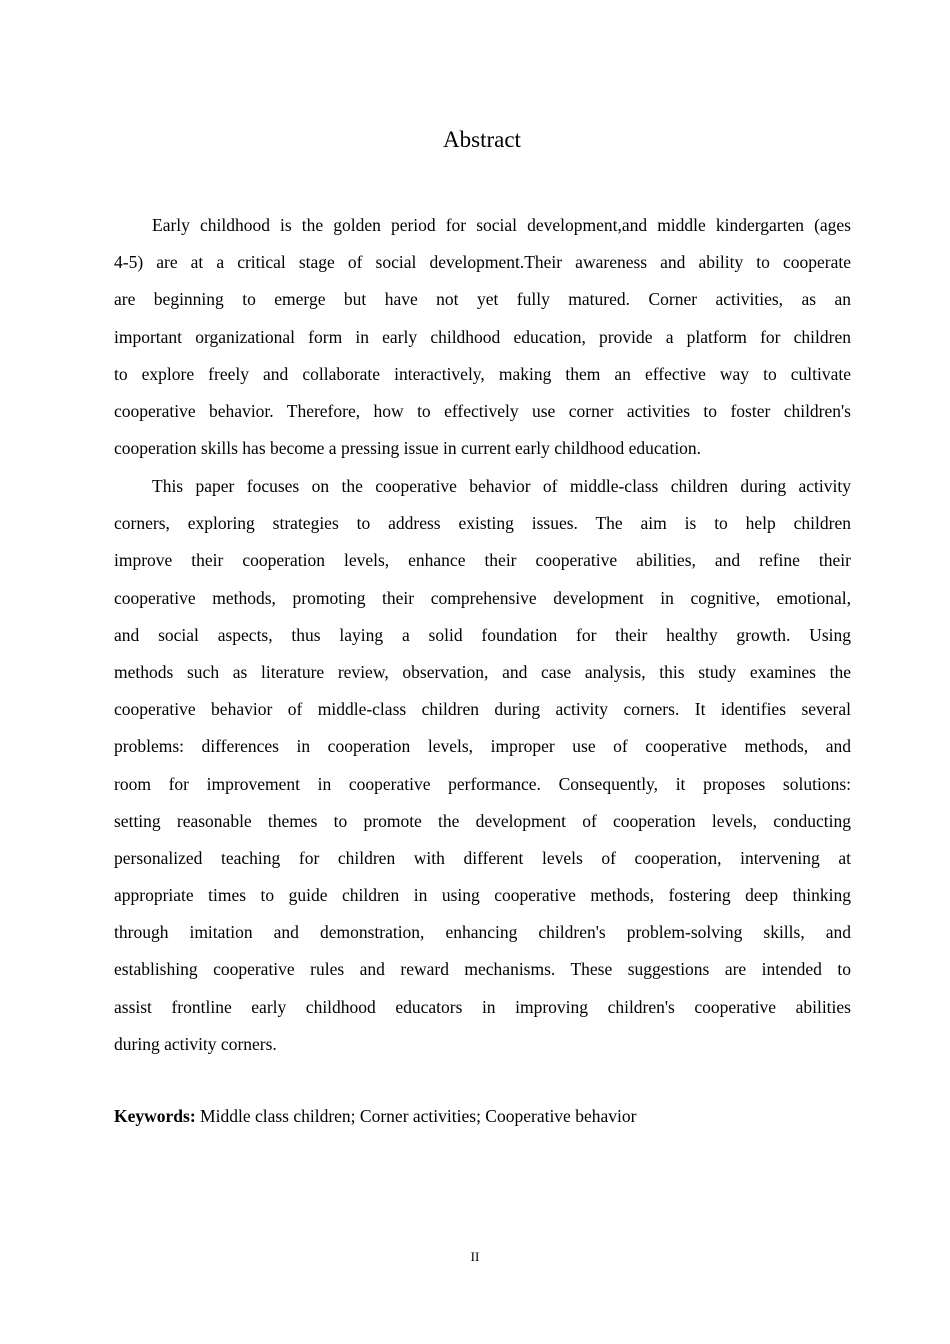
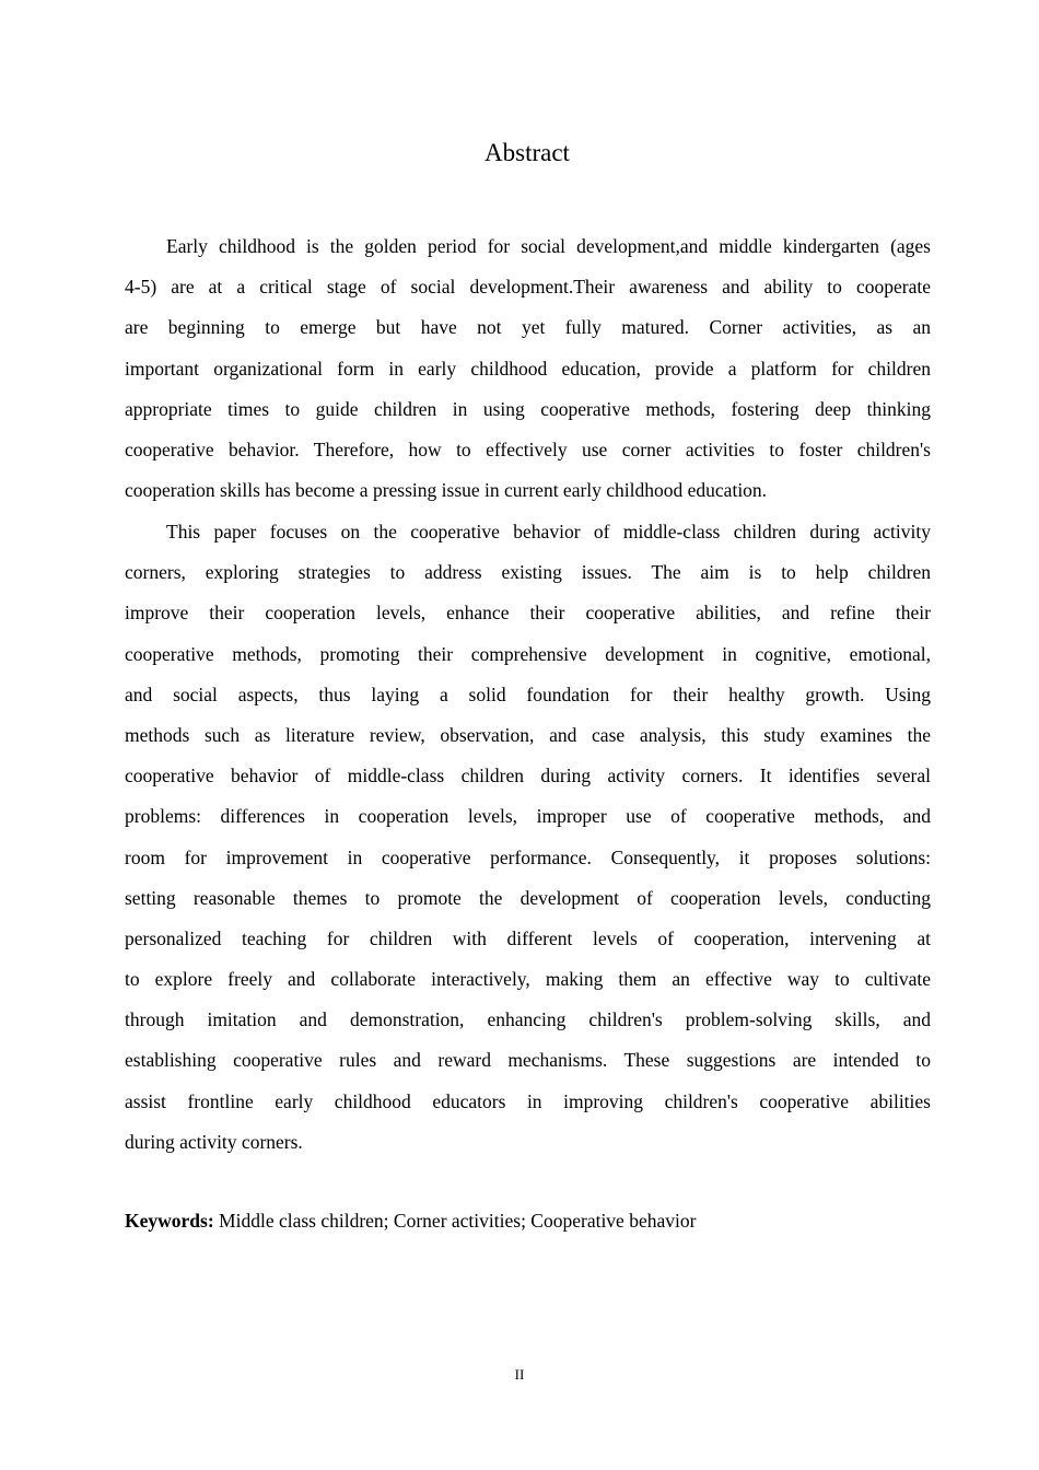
  Abstract
  Early childhood is the golden period for social development,and middle kindergarten (ages
  4-5) are at a critical stage of social development.Their awareness and ability to cooperate
  are beginning to emerge but have not yet fully matured. Corner activities, as an
  important organizational form in early childhood education, provide a platform for children
- to explore freely and collaborate interactively, making them an effective way to cultivate
+ appropriate times to guide children in using cooperative methods, fostering deep thinking
  cooperative behavior. Therefore, how to effectively use corner activities to foster children's
  cooperation skills has become a pressing issue in current early childhood education.
  This paper focuses on the cooperative behavior of middle-class children during activity
  corners, exploring strategies to address existing issues. The aim is to help children
  improve their cooperation levels, enhance their cooperative abilities, and refine their
  cooperative methods, promoting their comprehensive development in cognitive, emotional,
  and social aspects, thus laying a solid foundation for their healthy growth. Using
  methods such as literature review, observation, and case analysis, this study examines the
  cooperative behavior of middle-class children during activity corners. It identifies several
  problems: differences in cooperation levels, improper use of cooperative methods, and
  room for improvement in cooperative performance. Consequently, it proposes solutions:
  setting reasonable themes to promote the development of cooperation levels, conducting
  personalized teaching for children with different levels of cooperation, intervening at
- appropriate times to guide children in using cooperative methods, fostering deep thinking
+ to explore freely and collaborate interactively, making them an effective way to cultivate
  through imitation and demonstration, enhancing children's problem-solving skills, and
  establishing cooperative rules and reward mechanisms. These suggestions are intended to
  assist frontline early childhood educators in improving children's cooperative abilities
  during activity corners.
  Keywords: Middle class children; Corner activities; Cooperative behavior
  II
